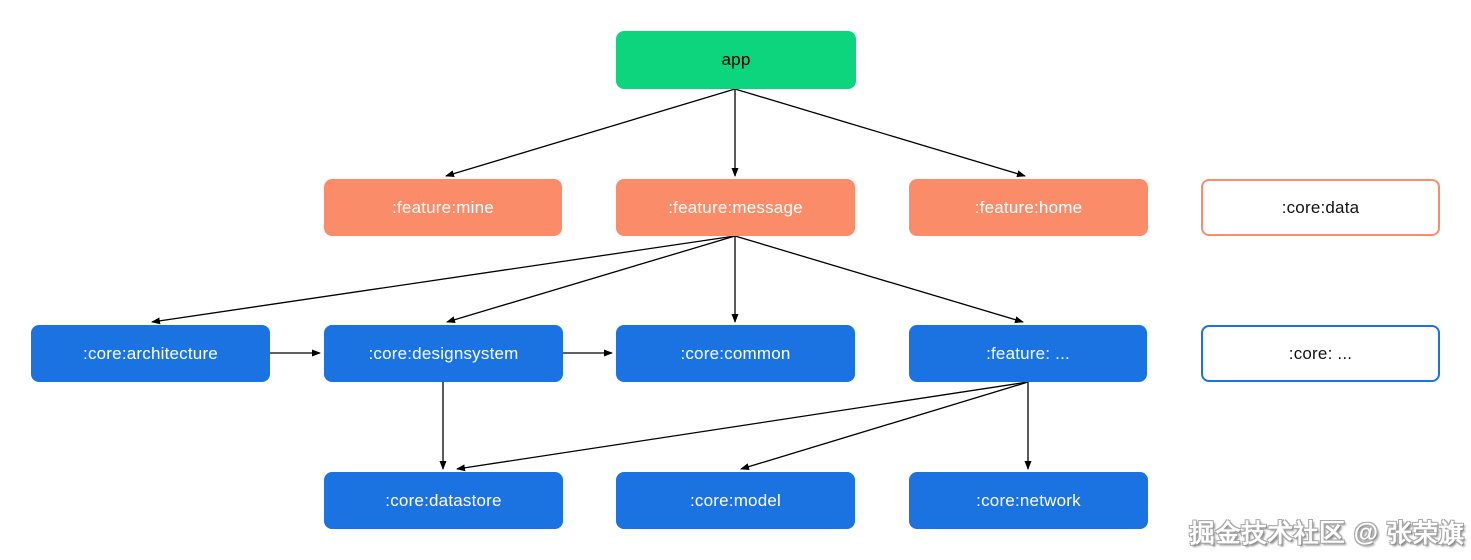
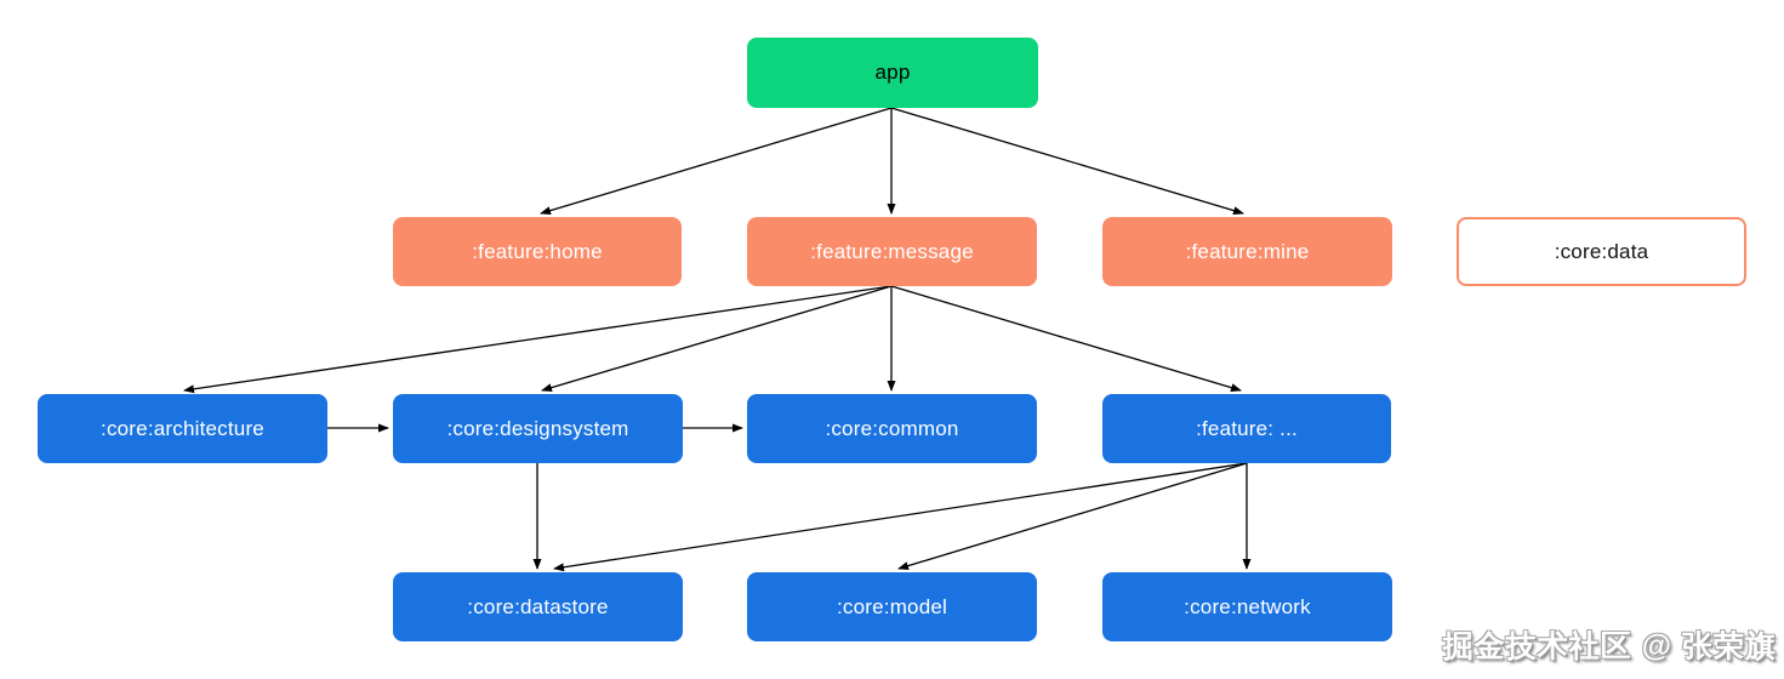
  app
- :feature:mine
+ :feature:home
  :feature:message
- :feature:home
+ :feature:mine
  :core:data
  :core:architecture
  :core:designsystem
  :core:common
  :feature: ...
- :core: ...
  :core:datastore
  :core:model
  :core:network
  掘金技术社区 @ 张荣旗
